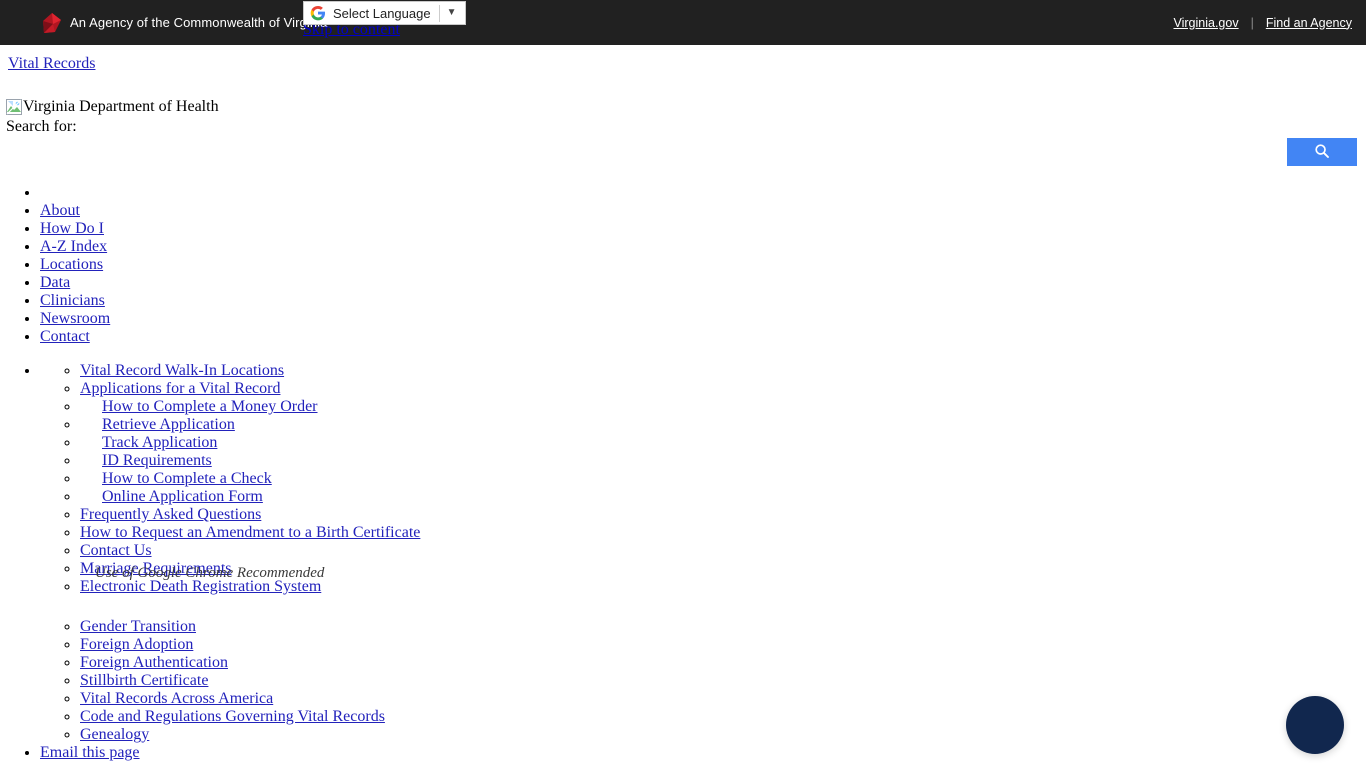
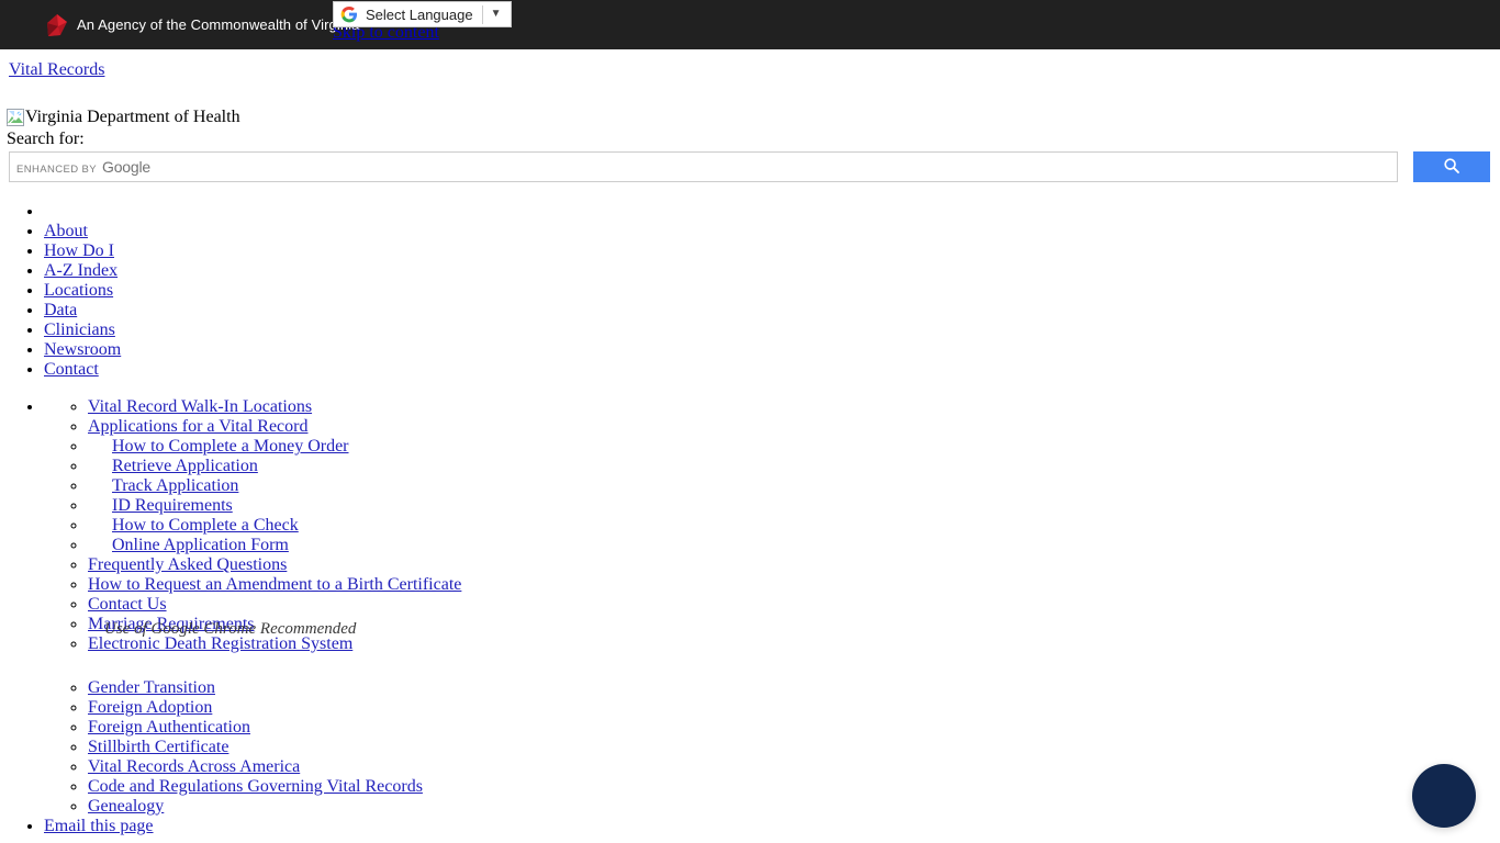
  An Agency of the Commonwealth of Vir
- Virginia.gov
- |
- Find an Agency
  Select Language
  ▼
  Skip to content
  Vital Records
  Virginia Department of Health
  Search for:
+ ENHANCED BY
+ Google
  About
  How Do I
  A-Z Index
  Locations
  Data
  Clinicians
  Newsroom
  Contact
  Vital Record Walk-In Locations
  Applications for a Vital Record
  How to Complete a Money Order
  Retrieve Application
  Track Application
  ID Requirements
  How to Complete a Check
  Online Application Form
  Frequently Asked Questions
  How to Request an Amendment to a Birth Certificate
  Contact Us
  Marriage Requirements
  Electronic Death Registration System
  Gender Transition
  Foreign Adoption
  Foreign Authentication
  Stillbirth Certificate
  Vital Records Across America
  Code and Regulations Governing Vital Records
  Genealogy
  Email this page
  Use of Google Chrome Recommended
